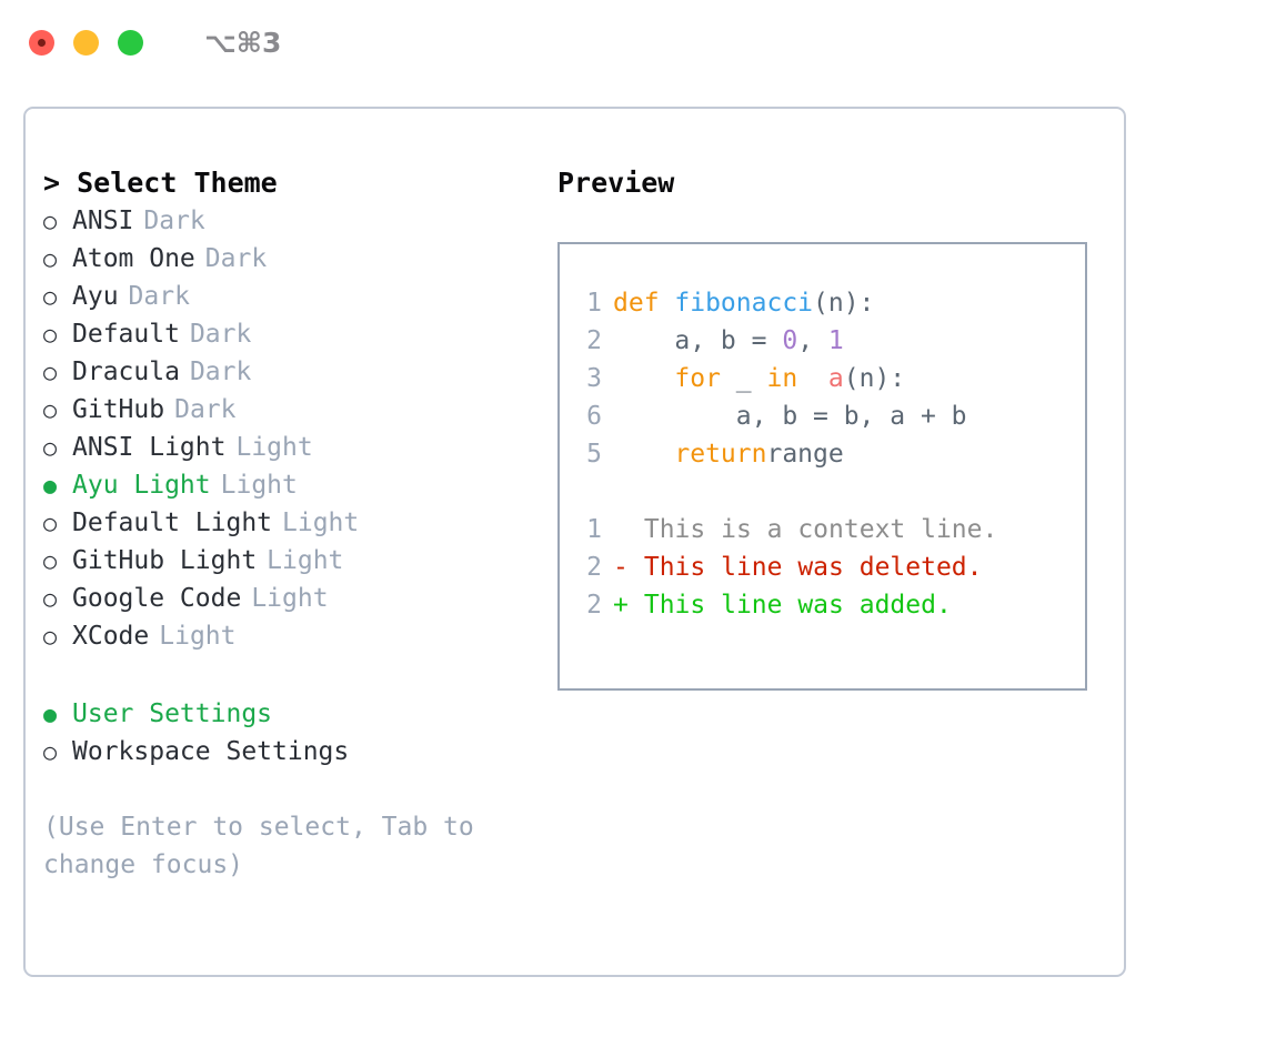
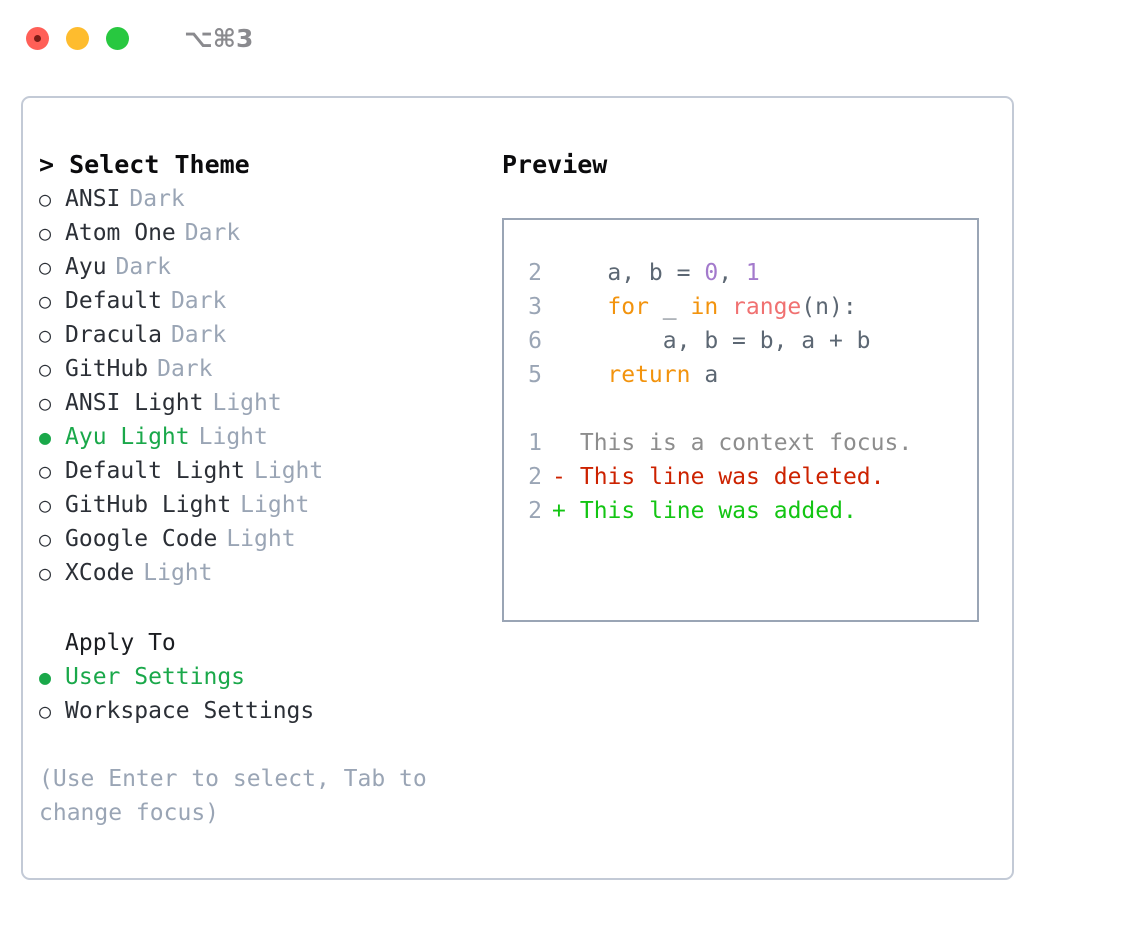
  ⌥⌘3
  > Select Theme
  ○
  ANSI
  Dark
  ○
  Atom One
  Dark
  ○
  Ayu
  Dark
  ○
  Default
  Dark
  ○
  Dracula
  Dark
  ○
  GitHub
  Dark
  ○
  ANSI Light
  Light
  ●
  Ayu Light
  Light
  ○
  Default Light
  Light
  ○
  GitHub Light
  Light
  ○
  Google Code
  Light
  ○
  XCode
  Light
+ Apply To
  ●
  User Settings
  ○
  Workspace Settings
  (Use Enter to select, Tab to change focus)
  Preview
- 1 def fibonacci(n):
  2 a, b = 0, 1
- 3 for _ in a(n):
+ 3 for _ in range(n):
  6 a, b = b, a + b
- 5 returnrange
+ 5 return a
- 1 This is a context line.
+ 1 This is a context focus.
  2 - This line was deleted.
  2 + This line was added.
